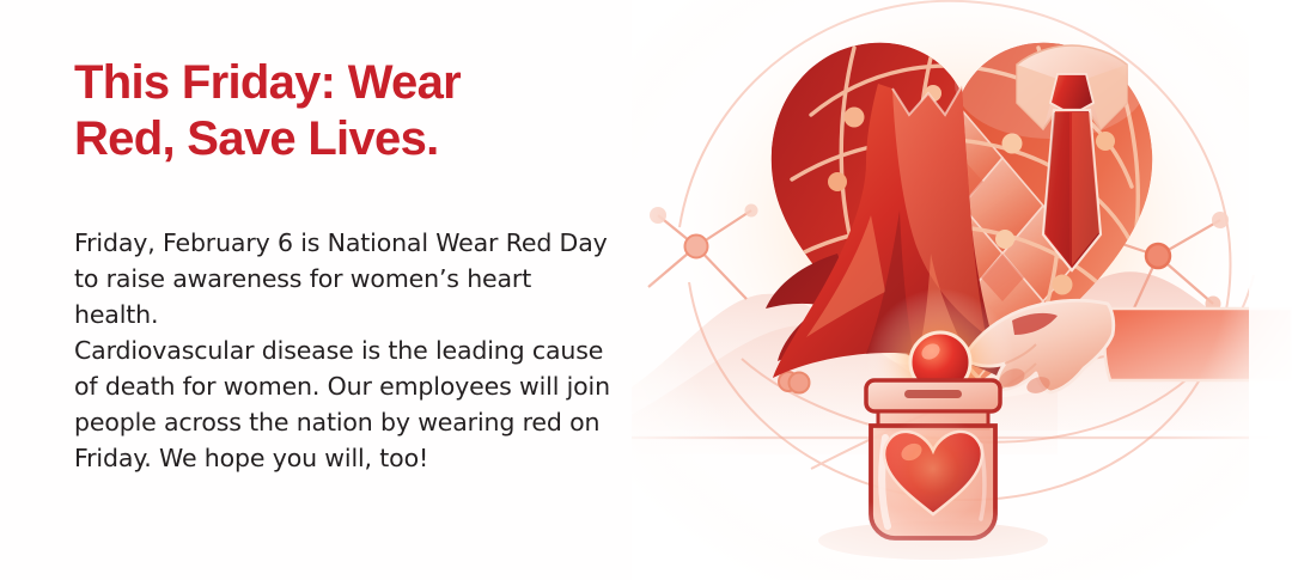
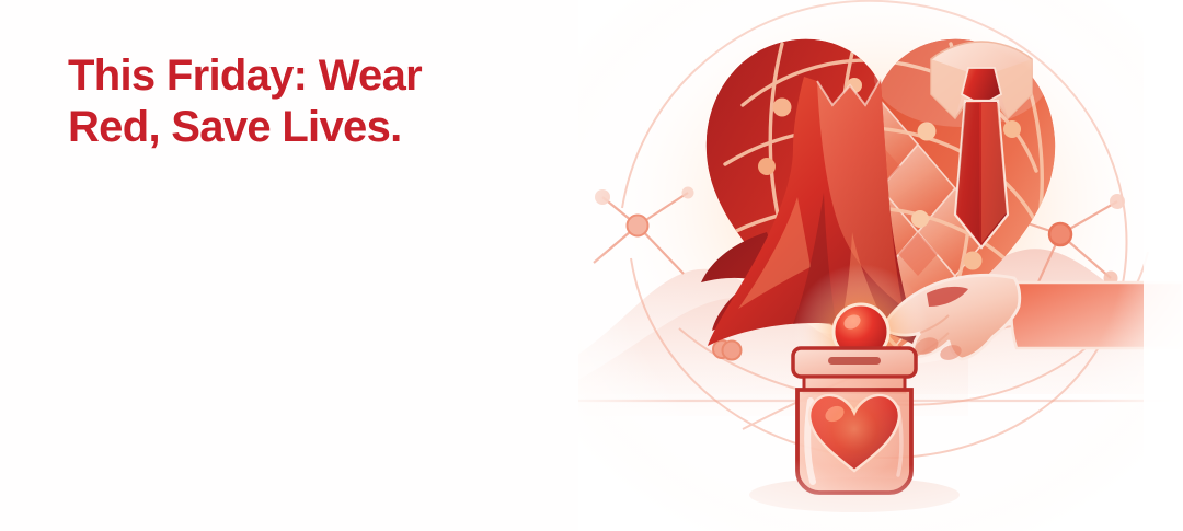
  This Friday: Wear
  Red, Save Lives.
- Friday, February 6 is National Wear Red Day
- to raise awareness for women’s heart health.
- Cardiovascular disease is the leading cause
- of death for women. Our employees will join
- people across the nation by wearing red on
- Friday. We hope you will, too!
